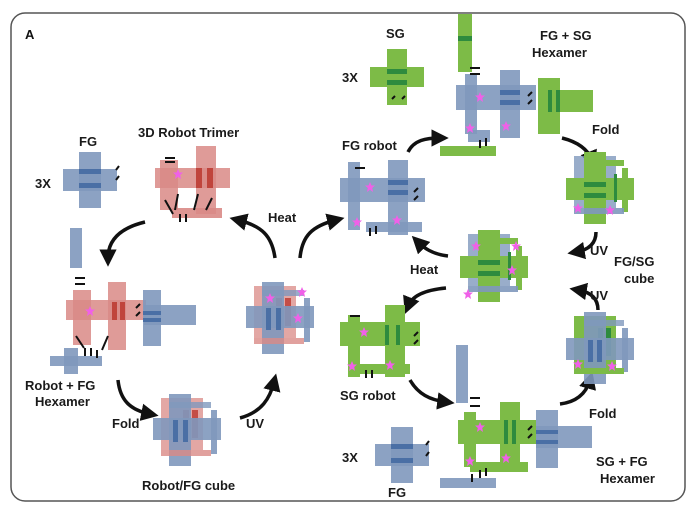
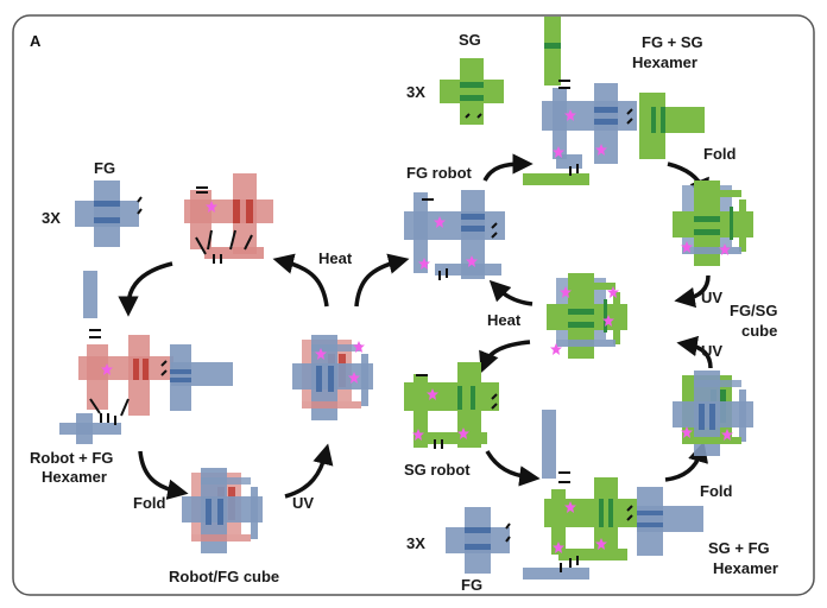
  A
  FG
  3X
- 3D Robot Trimer
  Robot + FG
  Hexamer
  Fold
  Robot/FG cube
  UV
  Heat
  SG
  3X
  FG + SG
  Hexamer
  Fold
  UV
  FG/SG
  cube
  FG robot
  Heat
  SG robot
  3X
  FG
  SG + FG
  Hexamer
  Fold
  UV
